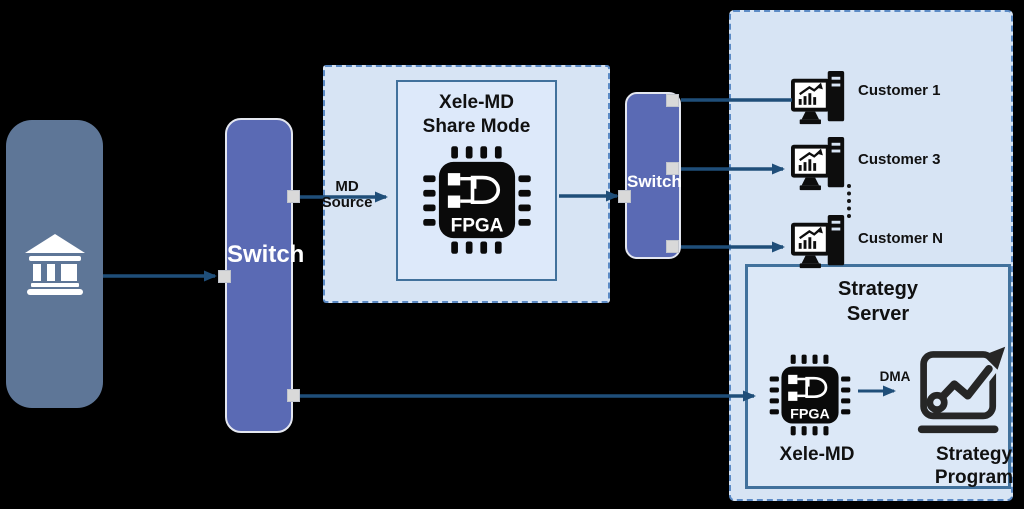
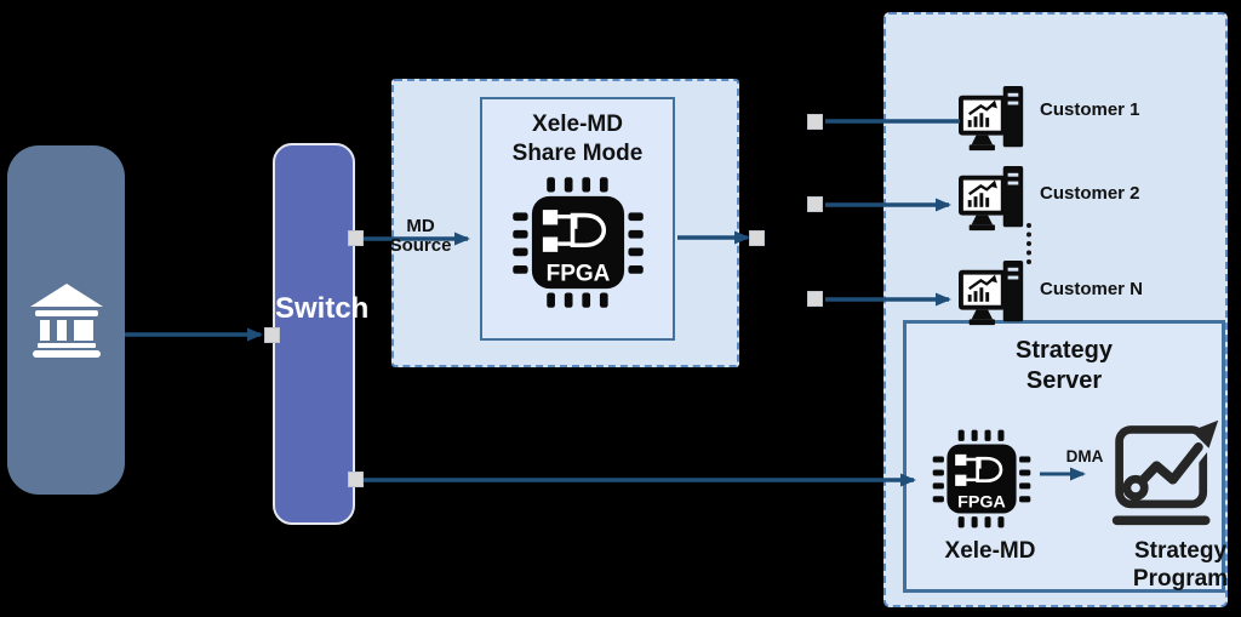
  Switc
  Xele-MD
  Share Mode
  FPGA
  MD
  Source
- Switch
  Customer 1
- Customer 3
+ Customer 2
  Customer N
  Strategy
  Server
  FPGA
  DMA
  Xele-MD
  Strategy
  Program
